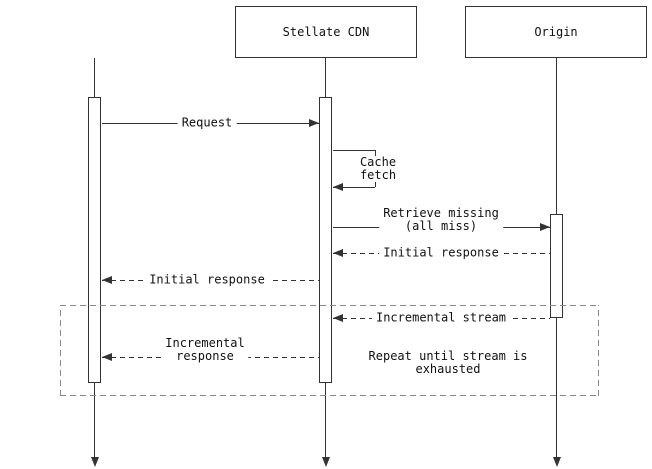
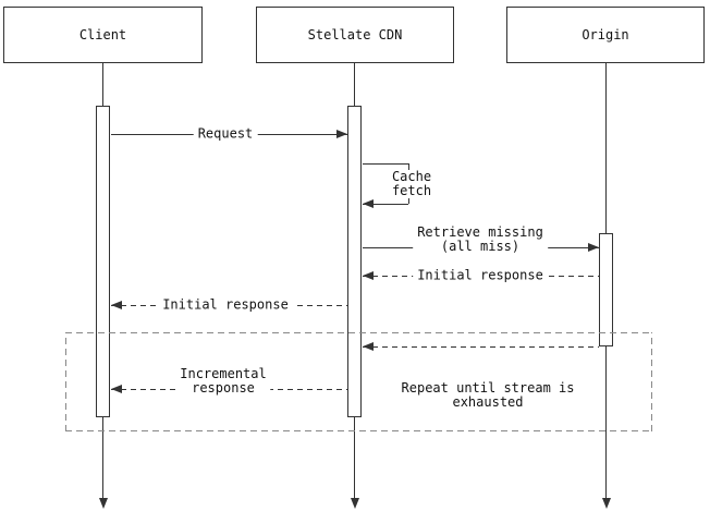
+ Client
  Stellate CDN
  Origin
  Request
  Cache
  fetch
  Retrieve missing
  (all miss)
  Initial response
  Initial response
- Incremental stream
  Incremental
  response
  Repeat until stream is
  exhausted
